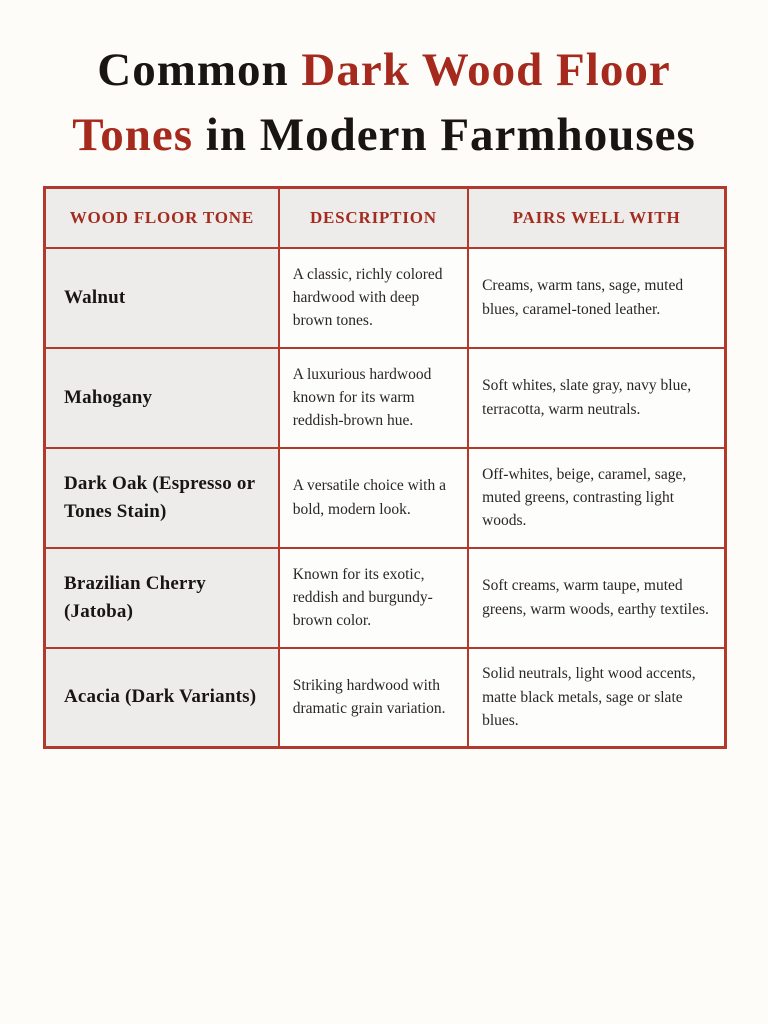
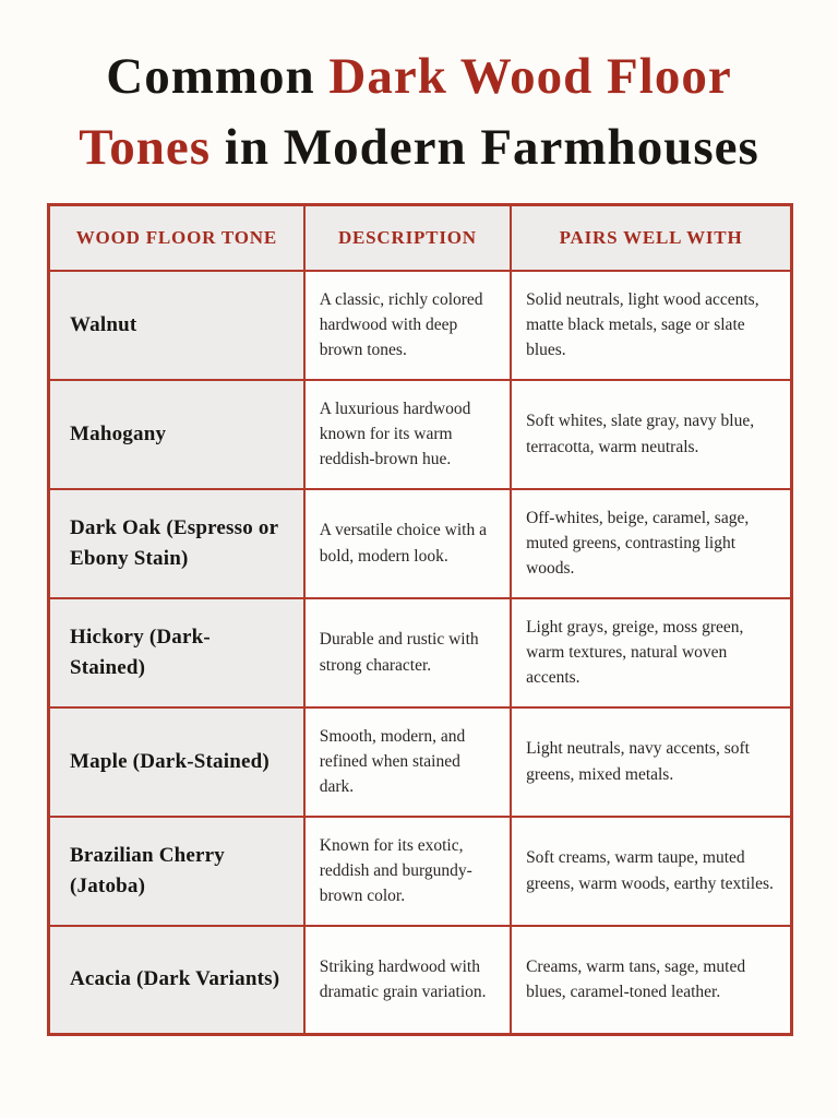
  Common Dark Wood Floor
  Tones in Modern Farmhouses
  WOOD FLOOR TONE	DESCRIPTION	PAIRS WELL WITH
- Walnut	A classic, richly colored hardwood with deep brown tones.	Creams, warm tans, sage, muted blues, caramel-toned leather.
+ Walnut	A classic, richly colored hardwood with deep brown tones.	Solid neutrals, light wood accents, matte black metals, sage or slate blues.
  Mahogany	A luxurious hardwood known for its warm reddish-brown hue.	Soft whites, slate gray, navy blue, terracotta, warm neutrals.
- Dark Oak (Espresso or Tones Stain)	A versatile choice with a bold, modern look.	Off-whites, beige, caramel, sage, muted greens, contrasting light woods.
+ Dark Oak (Espresso or Ebony Stain)	A versatile choice with a bold, modern look.	Off-whites, beige, caramel, sage, muted greens, contrasting light woods.
+ Hickory (Dark-Stained)	Durable and rustic with strong character.	Light grays, greige, moss green, warm textures, natural woven accents.
+ Maple (Dark-Stained)	Smooth, modern, and refined when stained dark.	Light neutrals, navy accents, soft greens, mixed metals.
  Brazilian Cherry (Jatoba)	Known for its exotic, reddish and burgundy-brown color.	Soft creams, warm taupe, muted greens, warm woods, earthy textiles.
- Acacia (Dark Variants)	Striking hardwood with dramatic grain variation.	Solid neutrals, light wood accents, matte black metals, sage or slate blues.
+ Acacia (Dark Variants)	Striking hardwood with dramatic grain variation.	Creams, warm tans, sage, muted blues, caramel-toned leather.
